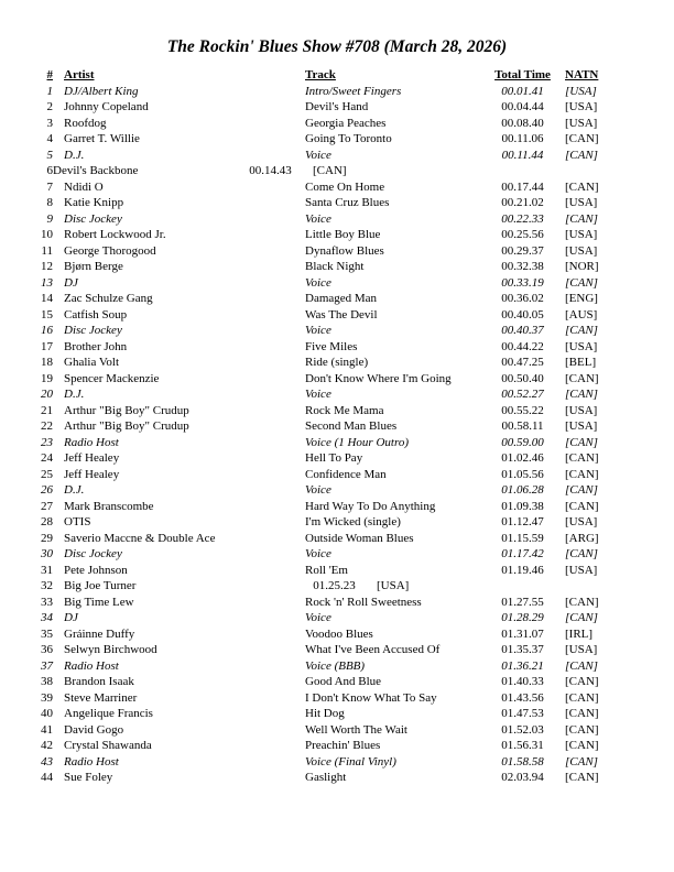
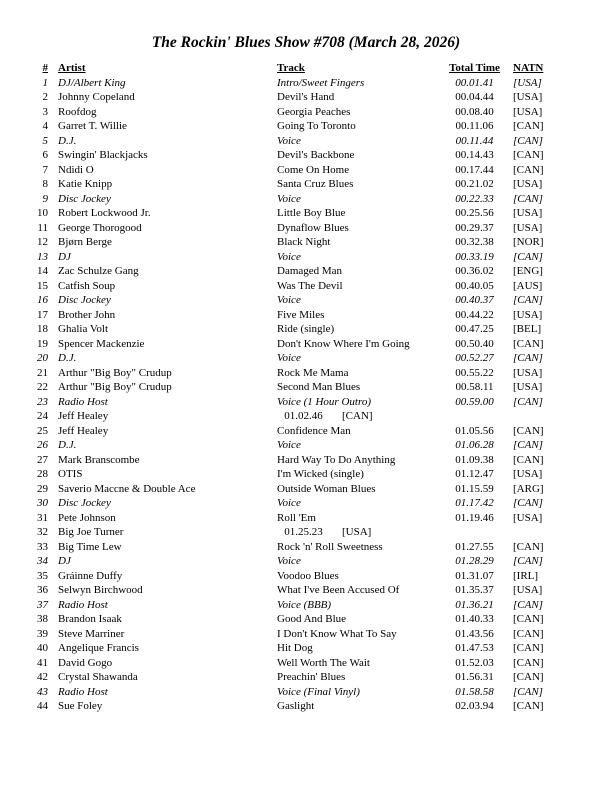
  The Rockin' Blues Show #708 (March 28, 2026)
  #
  Artist
  Track
  Total Time
  NATN
  1
  DJ/Albert King
  Intro/Sweet Fingers
  00.01.41
  [USA]
  2
  Johnny Copeland
  Devil's Hand
  00.04.44
  [USA]
  3
  Roofdog
  Georgia Peaches
  00.08.40
  [USA]
  4
  Garret T. Willie
  Going To Toronto
  00.11.06
  [CAN]
  5
  D.J.
  Voice
  00.11.44
  [CAN]
  6
+ Swingin' Blackjacks
  Devil's Backbone
  00.14.43
  [CAN]
  7
  Ndidi O
  Come On Home
  00.17.44
  [CAN]
  8
  Katie Knipp
  Santa Cruz Blues
  00.21.02
  [USA]
  9
  Disc Jockey
  Voice
  00.22.33
  [CAN]
  10
  Robert Lockwood Jr.
  Little Boy Blue
  00.25.56
  [USA]
  11
  George Thorogood
  Dynaflow Blues
  00.29.37
  [USA]
  12
  Bjørn Berge
  Black Night
  00.32.38
  [NOR]
  13
  DJ
  Voice
  00.33.19
  [CAN]
  14
  Zac Schulze Gang
  Damaged Man
  00.36.02
  [ENG]
  15
  Catfish Soup
  Was The Devil
  00.40.05
  [AUS]
  16
  Disc Jockey
  Voice
  00.40.37
  [CAN]
  17
  Brother John
  Five Miles
  00.44.22
  [USA]
  18
  Ghalia Volt
  Ride (single)
  00.47.25
  [BEL]
  19
  Spencer Mackenzie
  Don't Know Where I'm Going
  00.50.40
  [CAN]
  20
  D.J.
  Voice
  00.52.27
  [CAN]
  21
  Arthur "Big Boy" Crudup
  Rock Me Mama
  00.55.22
  [USA]
  22
  Arthur "Big Boy" Crudup
  Second Man Blues
  00.58.11
  [USA]
  23
  Radio Host
  Voice (1 Hour Outro)
  00.59.00
  [CAN]
  24
  Jeff Healey
- Hell To Pay
  01.02.46
  [CAN]
  25
  Jeff Healey
  Confidence Man
  01.05.56
  [CAN]
  26
  D.J.
  Voice
  01.06.28
  [CAN]
  27
  Mark Branscombe
  Hard Way To Do Anything
  01.09.38
  [CAN]
  28
  OTIS
  I'm Wicked (single)
  01.12.47
  [USA]
  29
  Saverio Maccne & Double Ace
  Outside Woman Blues
  01.15.59
  [ARG]
  30
  Disc Jockey
  Voice
  01.17.42
  [CAN]
  31
  Pete Johnson
  Roll 'Em
  01.19.46
  [USA]
  32
  Big Joe Turner
  01.25.23
  [USA]
  33
  Big Time Lew
  Rock 'n' Roll Sweetness
  01.27.55
  [CAN]
  34
  DJ
  Voice
  01.28.29
  [CAN]
  35
  Gráinne Duffy
  Voodoo Blues
  01.31.07
  [IRL]
  36
  Selwyn Birchwood
  What I've Been Accused Of
  01.35.37
  [USA]
  37
  Radio Host
  Voice (BBB)
  01.36.21
  [CAN]
  38
  Brandon Isaak
  Good And Blue
  01.40.33
  [CAN]
  39
  Steve Marriner
  I Don't Know What To Say
  01.43.56
  [CAN]
  40
  Angelique Francis
  Hit Dog
  01.47.53
  [CAN]
  41
  David Gogo
  Well Worth The Wait
  01.52.03
  [CAN]
  42
  Crystal Shawanda
  Preachin' Blues
  01.56.31
  [CAN]
  43
  Radio Host
  Voice (Final Vinyl)
  01.58.58
  [CAN]
  44
  Sue Foley
  Gaslight
  02.03.94
  [CAN]
